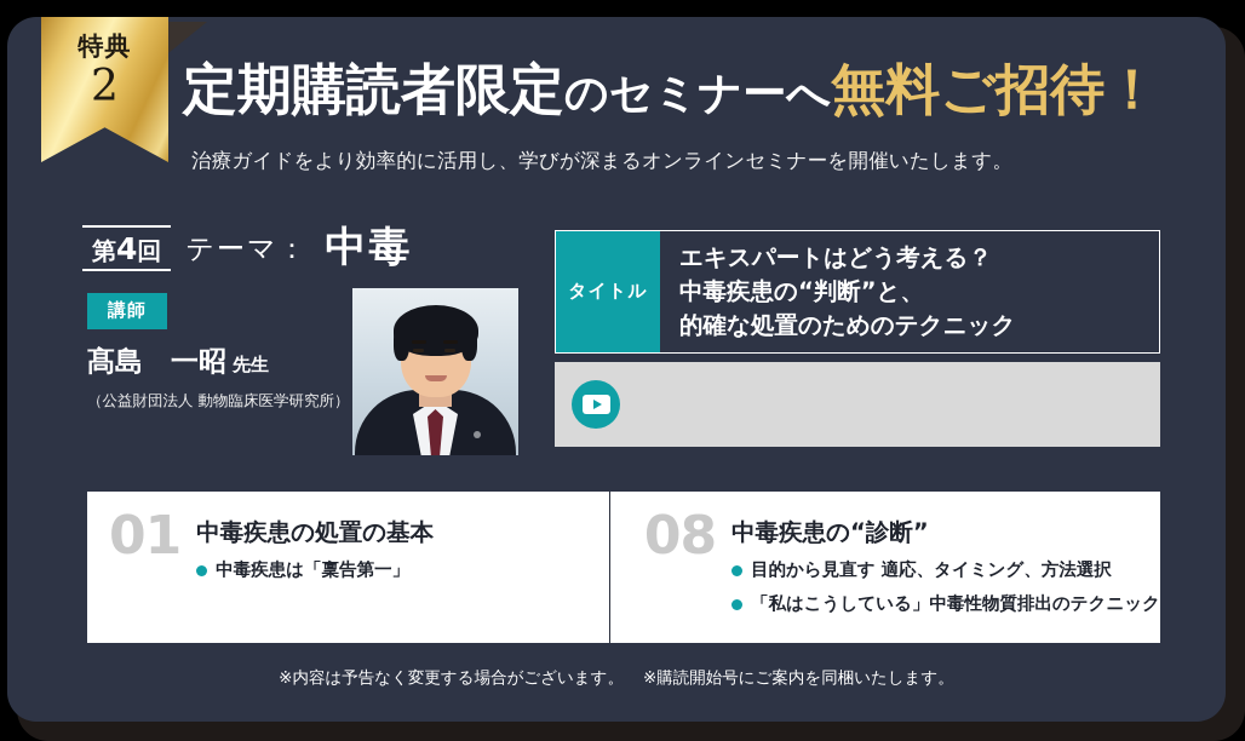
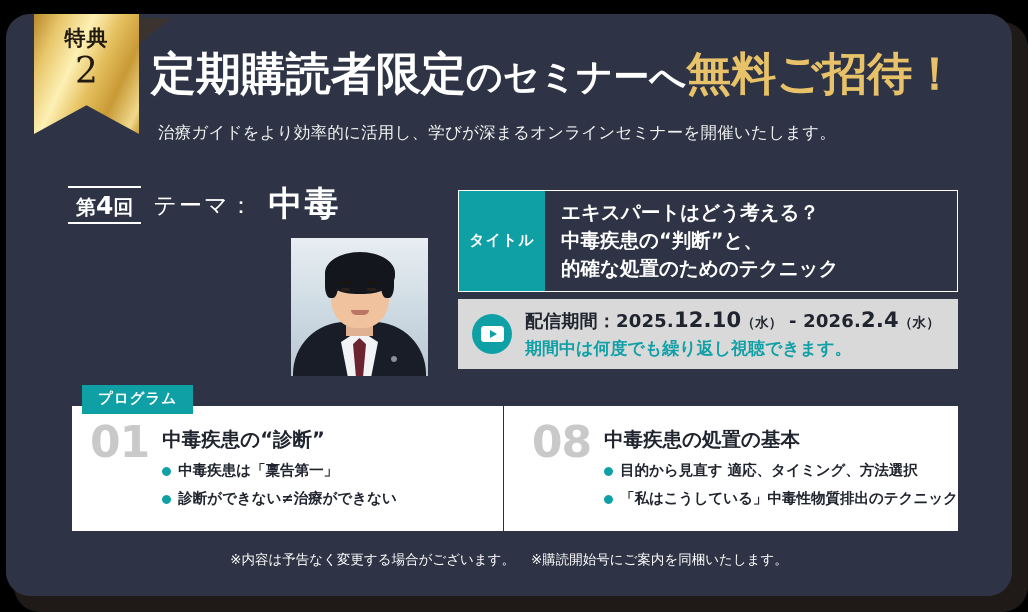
  特典
  2
  定期購読者限定のセミナーへ無料ご招待！
  治療ガイドをより効率的に活用し、学びが深まるオンラインセミナーを開催いたします。
  第4回
  テーマ：
  中毒
- 講師
- 髙島 一昭 先生
- （公益財団法人 動物臨床医学研究所）
  タイトル
  エキスパートはどう考える？
  中毒疾患の“判断”と、
  的確な処置のためのテクニック
+ 配信期間：2025.12.10（水） - 2026.2.4（水）
+ 期間中は何度でも繰り返し視聴できます。
+ プログラム
  01
- 中毒疾患の処置の基本
+ 中毒疾患の“診断”
  中毒疾患は「稟告第一」
+ 診断ができない≠治療ができない
  08
- 中毒疾患の“診断”
+ 中毒疾患の処置の基本
  目的から見直す 適応、タイミング、方法選択
  「私はこうしている」中毒性物質排出のテクニック
  ※内容は予告なく変更する場合がございます。 ※購読開始号にご案内を同梱いたします。
